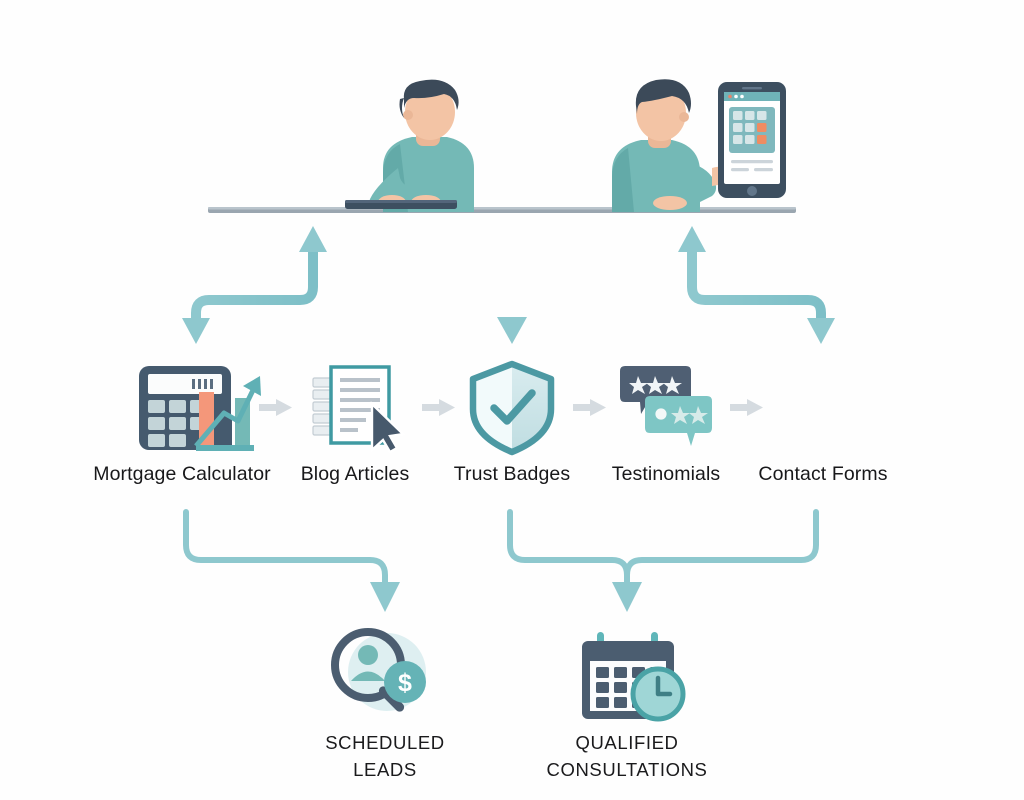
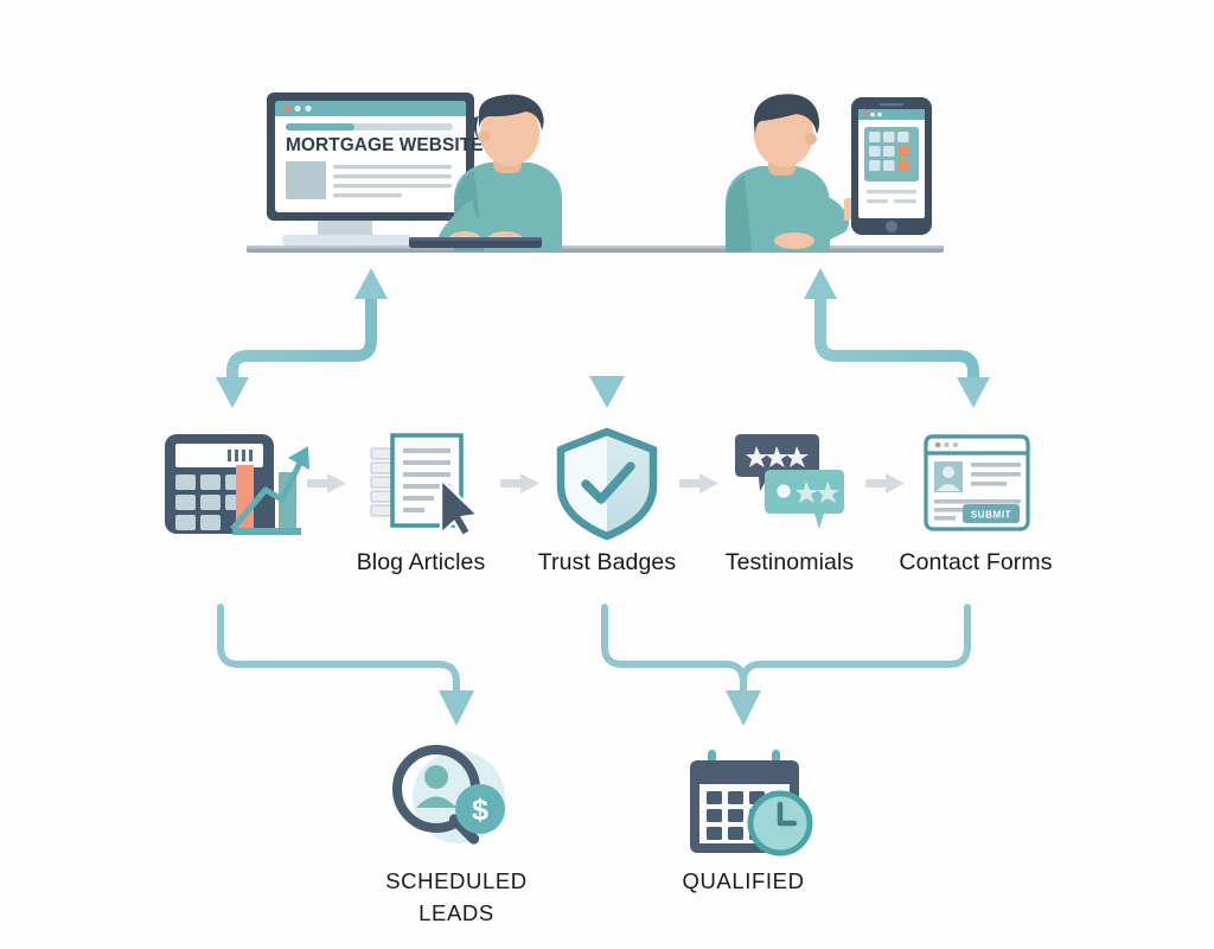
+ MORTGAGE WEBSITE
+ SUBMIT
  $
- Mortgage Calculator
  Blog Articles
  Trust Badges
  Testinomials
  Contact Forms
  SCHEDULED
  LEADS
  QUALIFIED
- CONSULTATIONS
